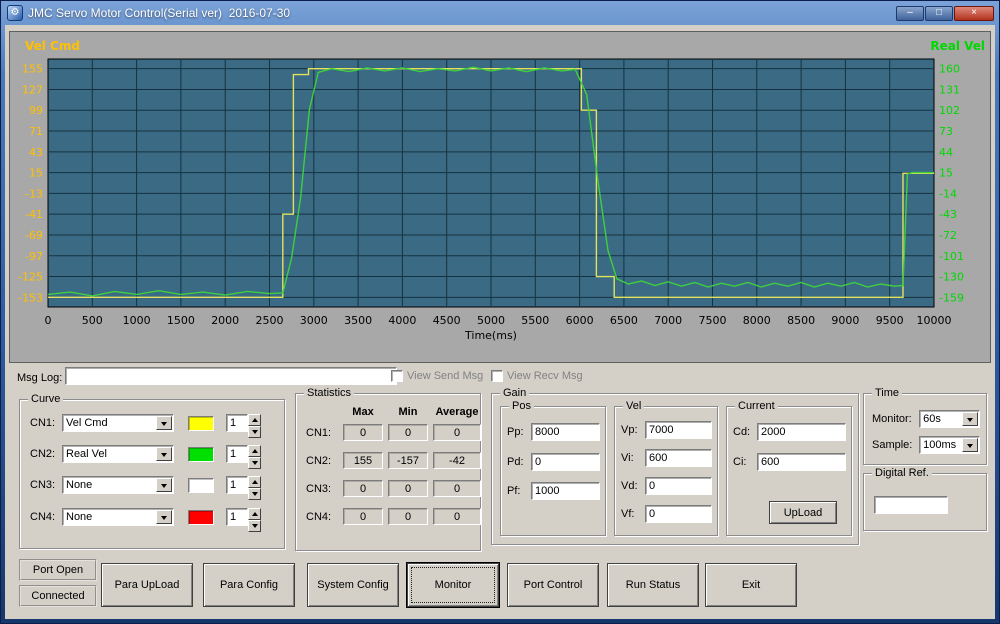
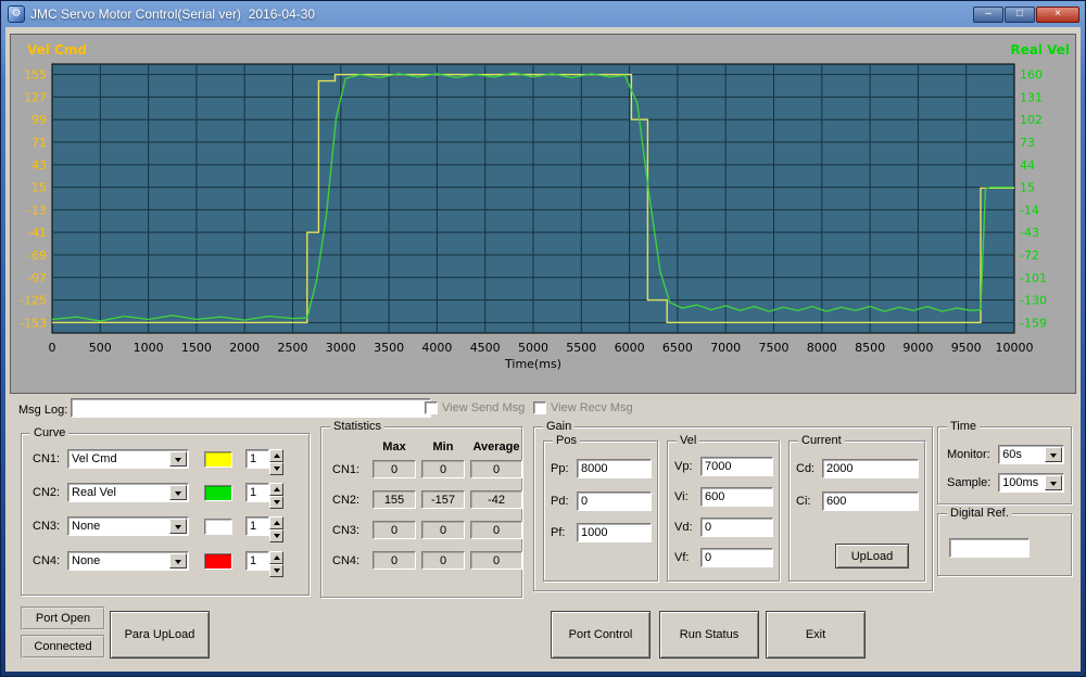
  ⚙
- JMC Servo Motor Control(Serial ver) 2016-07-30
+ JMC Servo Motor Control(Serial ver) 2016-04-30
  –
  □
  ×
  155
  160
  127
  131
  99
  102
  71
  73
  43
  44
  15
  15
  -13
  -14
  -41
  -43
  -69
  -72
  -97
  -101
  -125
  -130
  -153
  -159
  0
  500
  1000
  1500
  2000
  2500
  3000
  3500
  4000
  4500
  5000
  5500
  6000
  6500
  7000
  7500
  8000
  8500
  9000
  9500
  10000
  Time(ms)
  Vel Cmd
  Real Vel
  Msg Log:
  View Send Msg
  View Recv Msg
  Curve
  CN1:
  Vel Cmd
  1
  CN2:
  Real Vel
  1
  CN3:
  None
  1
  CN4:
  None
  1
  Statistics
  Max
  Min
  Average
  CN1:
  0
  0
  0
  CN2:
  155
  -157
  -42
  CN3:
  0
  0
  0
  CN4:
  0
  0
  0
  Gain
  Pos
  Pp:
  8000
  Pd:
  0
  Pf:
  1000
  Vel
  Vp:
  7000
  Vi:
  600
  Vd:
  0
  Vf:
  0
  Current
  Cd:
  2000
  Ci:
  600
  UpLoad
  Time
  Monitor:
  60s
  Sample:
  100ms
  Digital Ref.
  Port Open
  Connected
  Para UpLoad
- Para Config
- System Config
- Monitor
  Port Control
  Run Status
  Exit
